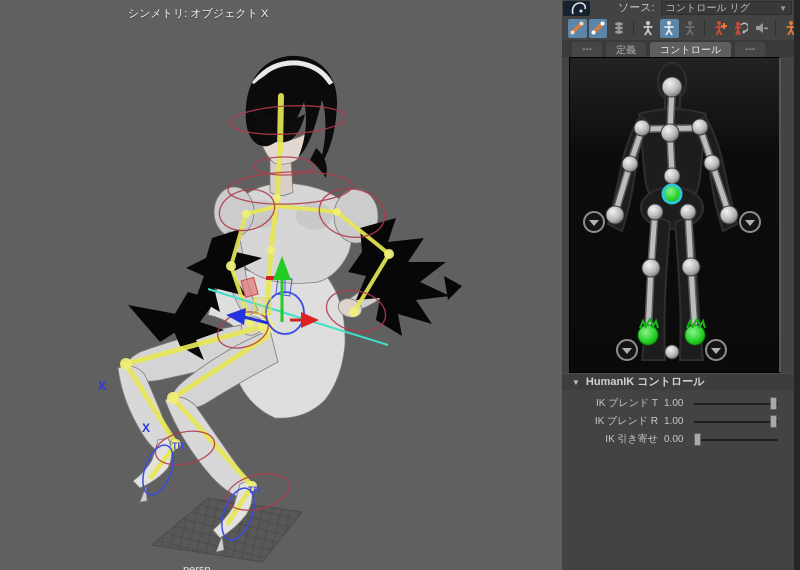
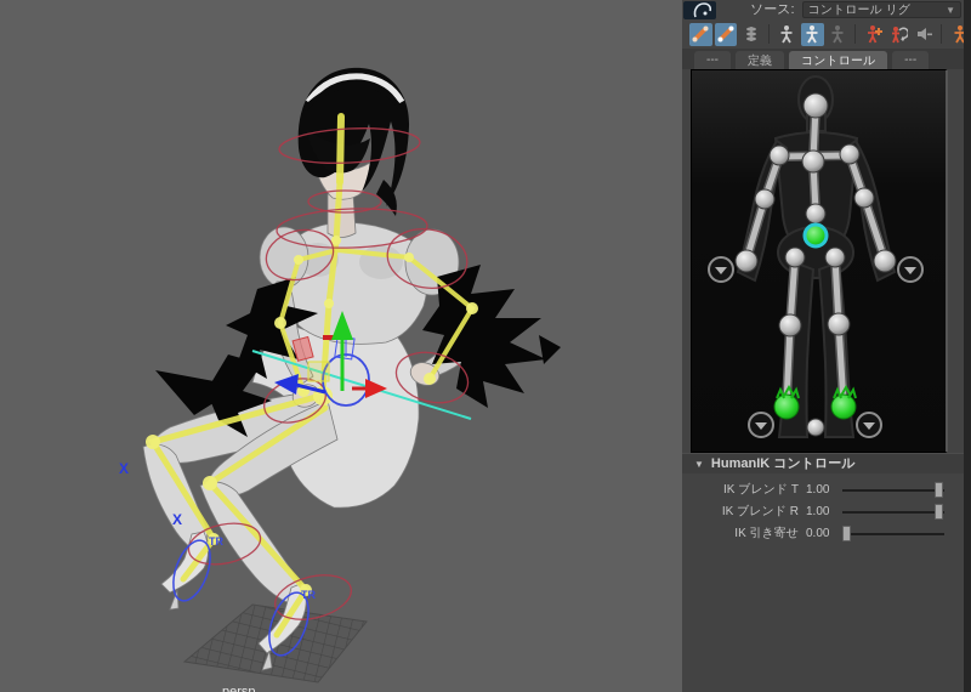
  X
  X
  TR
  TR
- シンメトリ: オブジェクト X
  ソース:
  コントロール リグ
  ▼
  ---
  定義
  コントロール
  ---
  ▼
  HumanIK コントロール
  IK ブレンド T
  1.00
  IK ブレンド R
  1.00
  IK 引き寄せ
  0.00
